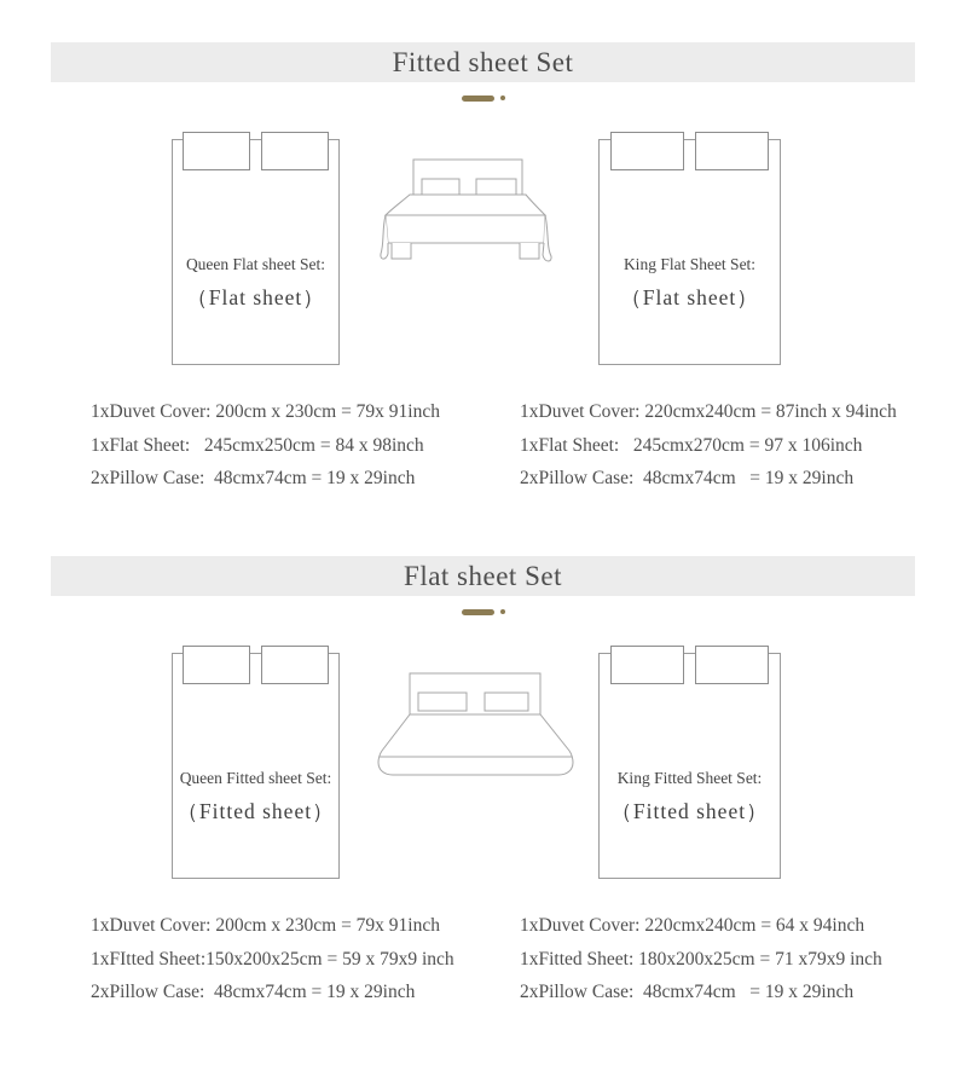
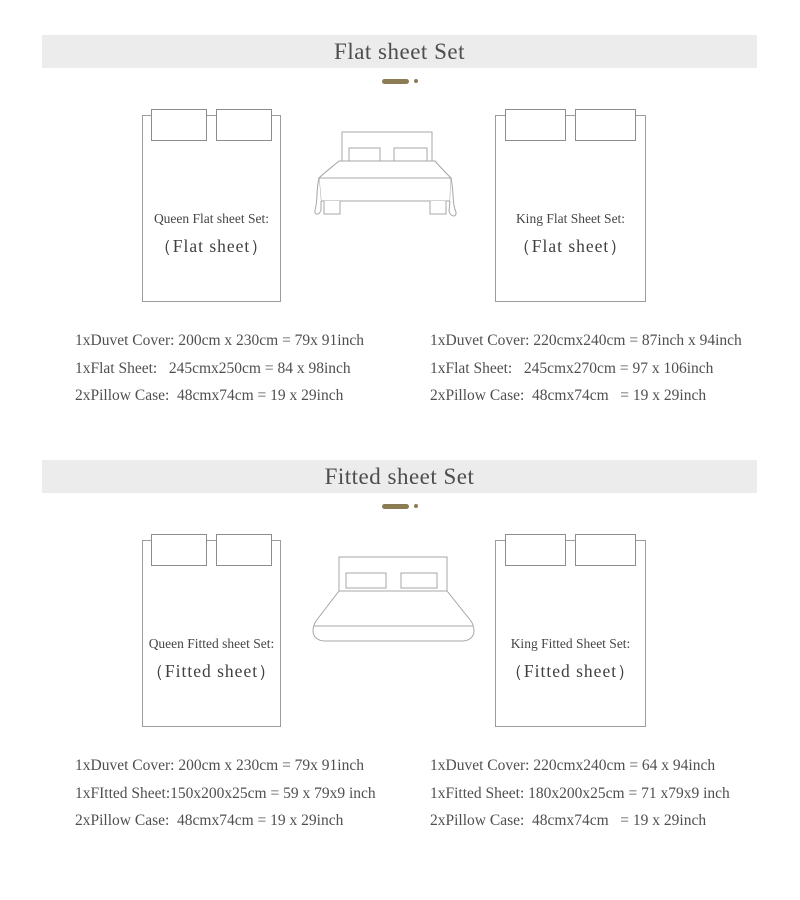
- Fitted sheet Set
+ Flat sheet Set
  Queen Flat sheet Set:
  （Flat sheet）
  King Flat Sheet Set:
  （Flat sheet）
  1xDuvet Cover: 200cm x 230cm = 79x 91inch
  1xFlat Sheet: 245cmx250cm = 84 x 98inch
  2xPillow Case: 48cmx74cm = 19 x 29inch
  1xDuvet Cover: 220cmx240cm = 87inch x 94inch
  1xFlat Sheet: 245cmx270cm = 97 x 106inch
  2xPillow Case: 48cmx74cm = 19 x 29inch
- Flat sheet Set
+ Fitted sheet Set
  Queen Fitted sheet Set:
  （Fitted sheet）
  King Fitted Sheet Set:
  （Fitted sheet）
  1xDuvet Cover: 200cm x 230cm = 79x 91inch
  1xFItted Sheet:150x200x25cm = 59 x 79x9 inch
  2xPillow Case: 48cmx74cm = 19 x 29inch
  1xDuvet Cover: 220cmx240cm = 64 x 94inch
  1xFitted Sheet: 180x200x25cm = 71 x79x9 inch
  2xPillow Case: 48cmx74cm = 19 x 29inch
